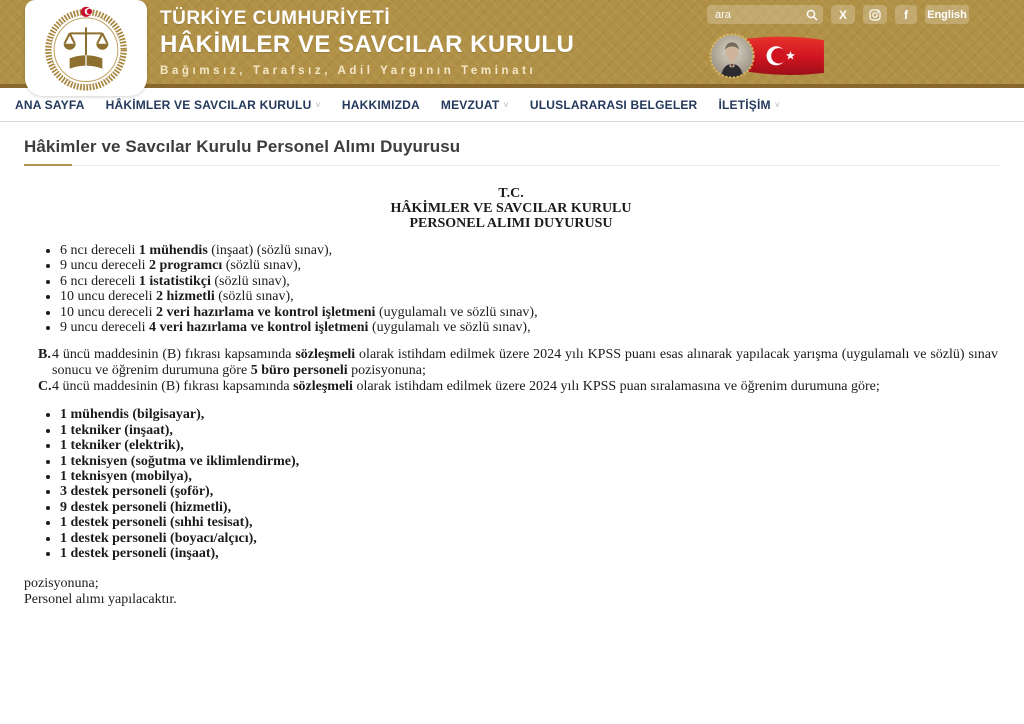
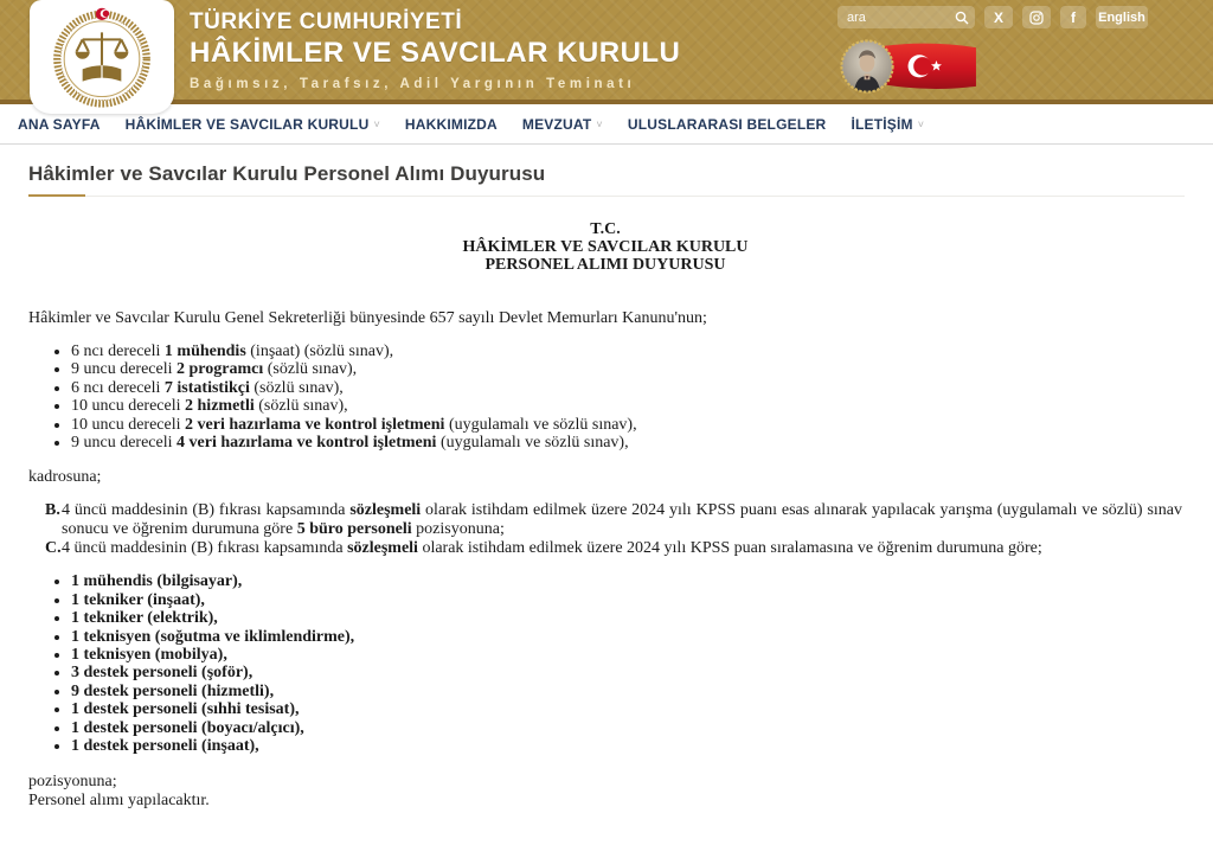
  TÜRKİYE CUMHURİYETİ
  HÂKİMLER VE SAVCILAR KURULU
  Bağımsız, Tarafsız, Adil Yargının Teminatı
  ara
  X
  f
  English
  ANA SAYFA
  HÂKİMLER VE SAVCILAR KURULU
  ˅
  HAKKIMIZDA
  MEVZUAT
  ˅
  ULUSLARARASI BELGELER
  İLETİŞİM
  ˅
  Hâkimler ve Savcılar Kurulu Personel Alımı Duyurusu
  T.C.
  HÂKİMLER VE SAVCILAR KURULU
  PERSONEL ALIMI DUYURUSU
+ Hâkimler ve Savcılar Kurulu Genel Sekreterliği bünyesinde 657 sayılı Devlet Memurları Kanunu'nun;
  6 ncı dereceli 1 mühendis (inşaat) (sözlü sınav),
  9 uncu dereceli 2 programcı (sözlü sınav),
- 6 ncı dereceli 1 istatistikçi (sözlü sınav),
+ 6 ncı dereceli 7 istatistikçi (sözlü sınav),
  10 uncu dereceli 2 hizmetli (sözlü sınav),
  10 uncu dereceli 2 veri hazırlama ve kontrol işletmeni (uygulamalı ve sözlü sınav),
  9 uncu dereceli 4 veri hazırlama ve kontrol işletmeni (uygulamalı ve sözlü sınav),
+ kadrosuna;
  B.
  4 üncü maddesinin (B) fıkrası kapsamında sözleşmeli olarak istihdam edilmek üzere 2024 yılı KPSS puanı esas alınarak yapılacak yarışma (uygulamalı ve sözlü) sınav sonucu ve öğrenim durumuna göre 5 büro personeli pozisyonuna;
  C.
  4 üncü maddesinin (B) fıkrası kapsamında sözleşmeli olarak istihdam edilmek üzere 2024 yılı KPSS puan sıralamasına ve öğrenim durumuna göre;
  1 mühendis (bilgisayar),
  1 tekniker (inşaat),
  1 tekniker (elektrik),
  1 teknisyen (soğutma ve iklimlendirme),
  1 teknisyen (mobilya),
  3 destek personeli (şoför),
  9 destek personeli (hizmetli),
  1 destek personeli (sıhhi tesisat),
  1 destek personeli (boyacı/alçıcı),
  1 destek personeli (inşaat),
  pozisyonuna;
  Personel alımı yapılacaktır.
